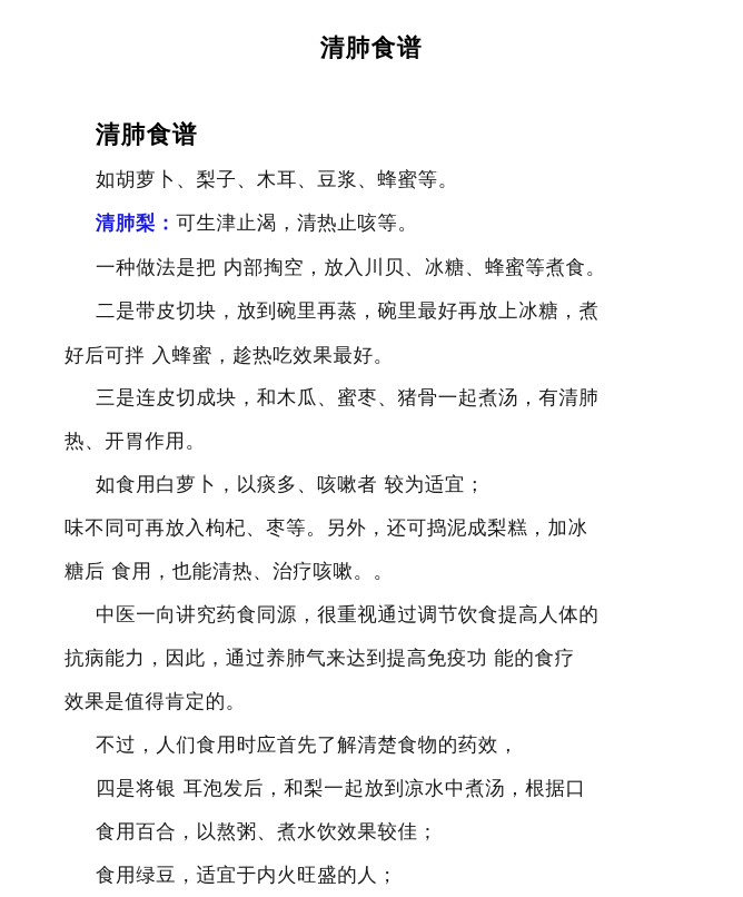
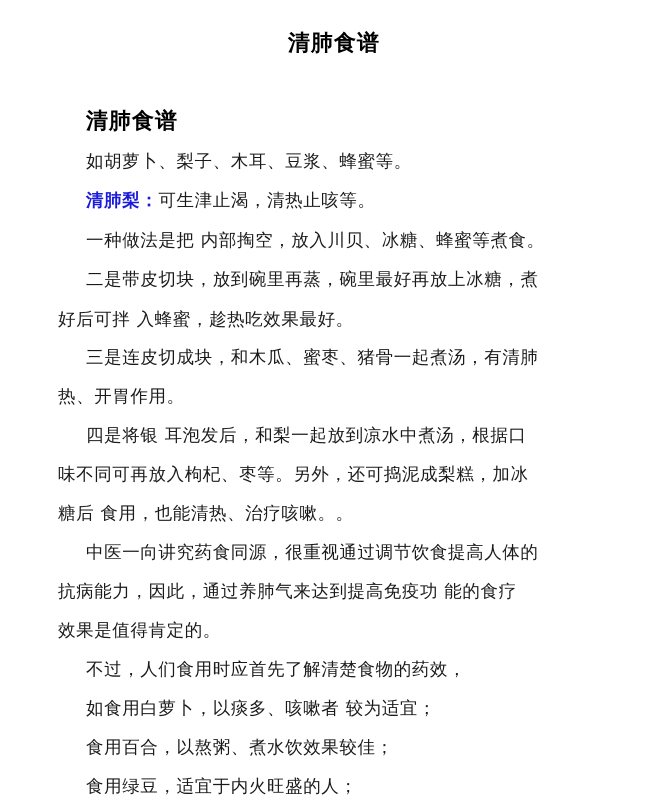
  清肺食谱
  清肺食谱
  如胡萝卜、梨子、木耳、豆浆、蜂蜜等。
  清肺梨：可生津止渴，清热止咳等。
  一种做法是把 内部掏空，放入川贝、冰糖、蜂蜜等煮食。
  二是带皮切块，放到碗里再蒸，碗里最好再放上冰糖，煮
  好后可拌 入蜂蜜，趁热吃效果最好。
  三是连皮切成块，和木瓜、蜜枣、猪骨一起煮汤，有清肺
  热、开胃作用。
- 如食用白萝卜，以痰多、咳嗽者 较为适宜；
+ 四是将银 耳泡发后，和梨一起放到凉水中煮汤，根据口
  味不同可再放入枸杞、枣等。另外，还可捣泥成梨糕，加冰
  糖后 食用，也能清热、治疗咳嗽。。
  中医一向讲究药食同源，很重视通过调节饮食提高人体的
  抗病能力，因此，通过养肺气来达到提高免疫功 能的食疗
  效果是值得肯定的。
  不过，人们食用时应首先了解清楚食物的药效，
- 四是将银 耳泡发后，和梨一起放到凉水中煮汤，根据口
+ 如食用白萝卜，以痰多、咳嗽者 较为适宜；
  食用百合，以熬粥、煮水饮效果较佳；
  食用绿豆，适宜于内火旺盛的人；
